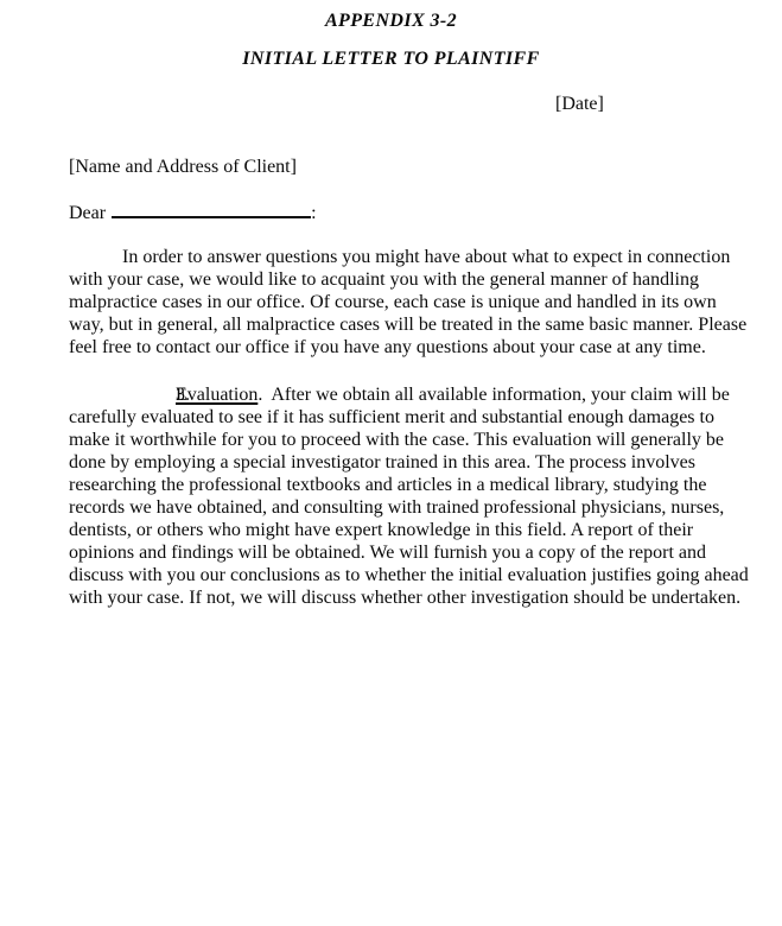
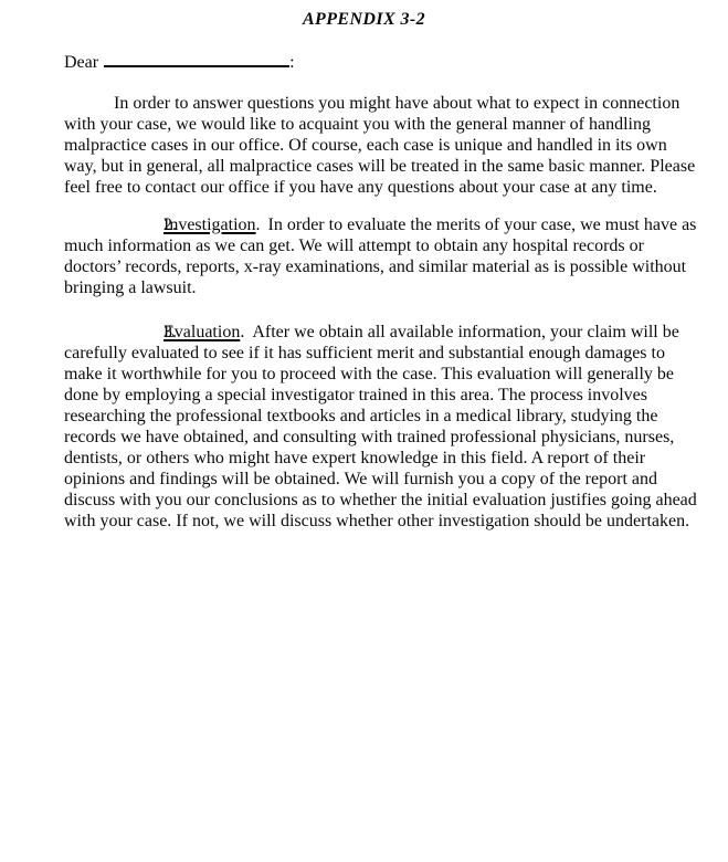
  APPENDIX 3-2
- INITIAL LETTER TO PLAINTIFF
- [Date]
- [Name and Address of Client]
  Dear :
  In order to answer questions you might have about what to expect in connection with your case, we would like to acquaint you with the general manner of handling malpractice cases in our office. Of course, each case is unique and handled in its own way, but in general, all malpractice cases will be treated in the same basic manner. Please feel free to contact our office if you have any questions about your case at any time.
+ 2.Investigation. In order to evaluate the merits of your case, we must have as much information as we can get. We will attempt to obtain any hospital records or doctors’ records, reports, x-ray examinations, and similar material as is possible without bringing a lawsuit.
  3.Evaluation. After we obtain all available information, your claim will be carefully evaluated to see if it has sufficient merit and substantial enough damages to make it worthwhile for you to proceed with the case. This evaluation will generally be done by employing a special investigator trained in this area. The process involves researching the professional textbooks and articles in a medical library, studying the records we have obtained, and consulting with trained professional physicians, nurses, dentists, or others who might have expert knowledge in this field. A report of their opinions and findings will be obtained. We will furnish you a copy of the report and discuss with you our conclusions as to whether the initial evaluation justifies going ahead with your case. If not, we will discuss whether other investigation should be undertaken.
